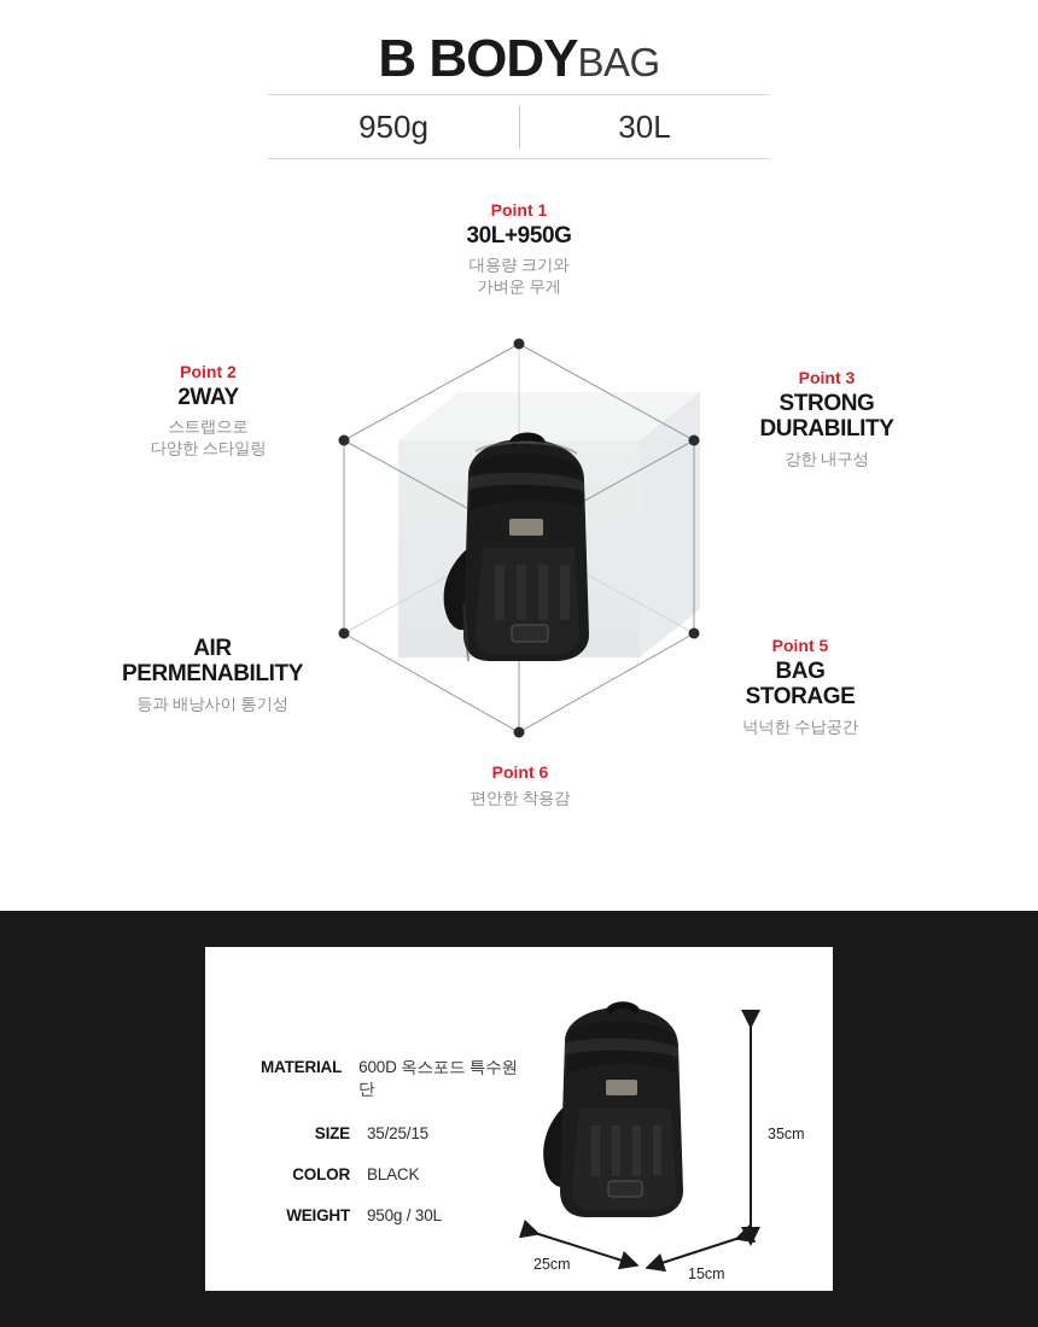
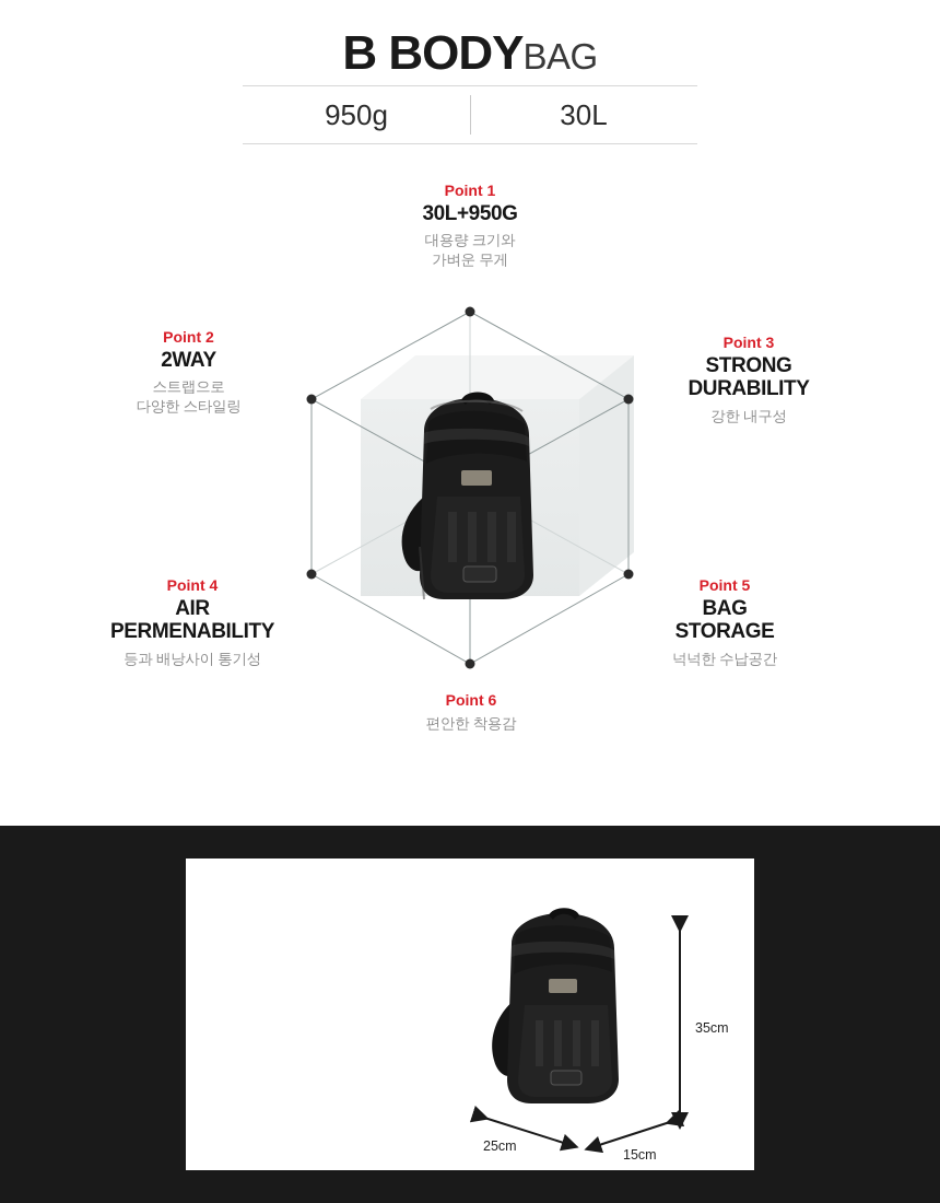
  B BODYBAG
  950g
  30L
  Point 1
  30L+950G
  대용량 크기와
  가벼운 무게
  Point 2
  2WAY
  스트랩으로
  다양한 스타일링
  Point 3
  STRONG
  DURABILITY
  강한 내구성
+ Point 4
  AIR
  PERMENABILITY
  등과 배낭사이 통기성
  Point 5
  BAG
  STORAGE
  넉넉한 수납공간
  Point 6
  편안한 착용감
- MATERIAL
- 600D 옥스포드 특수원단
- SIZE
- 35/25/15
- COLOR
- BLACK
- WEIGHT
- 950g / 30L
  35cm
  25cm
  15cm
